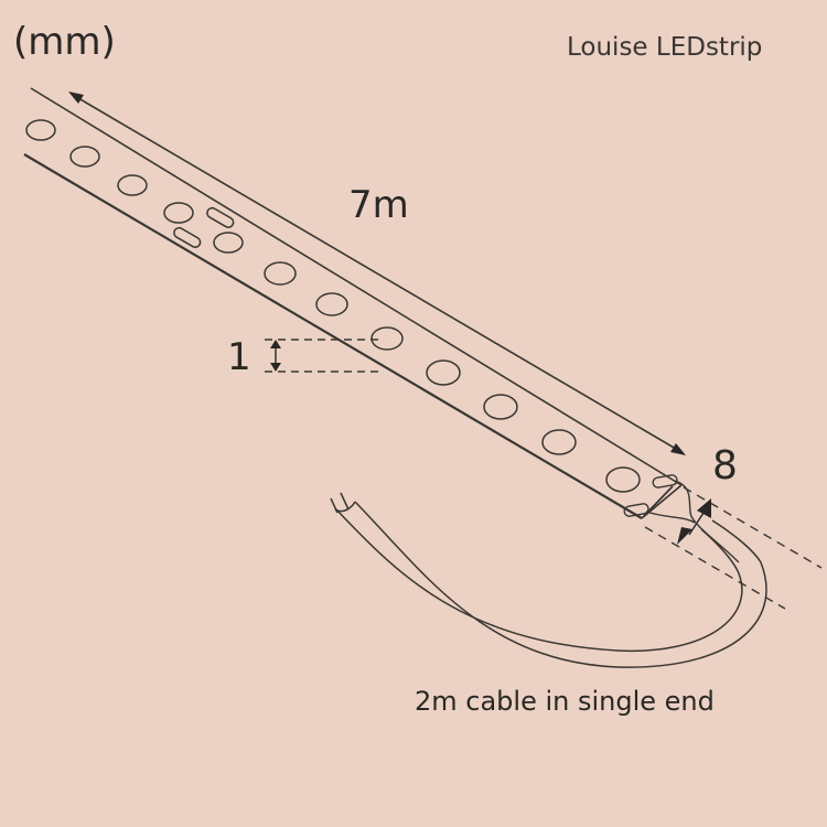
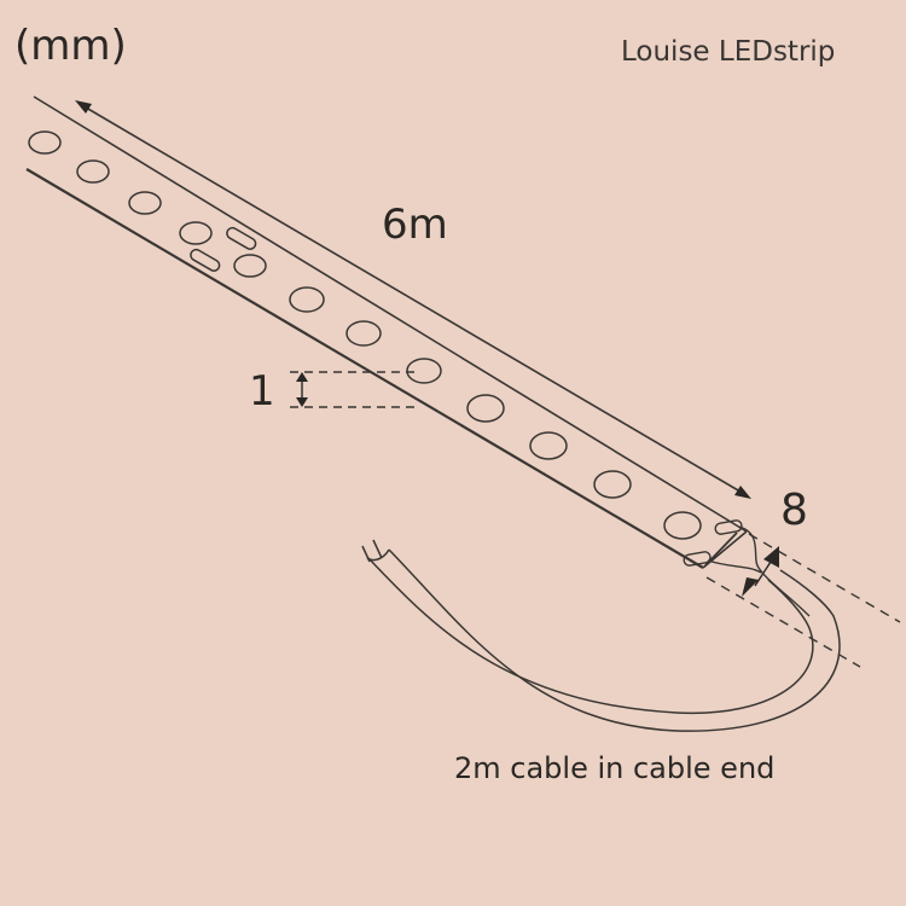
  (mm)
  Louise LEDstrip
- 7m
+ 6m
  1
  8
- 2m cable in single end
+ 2m cable in cable end
